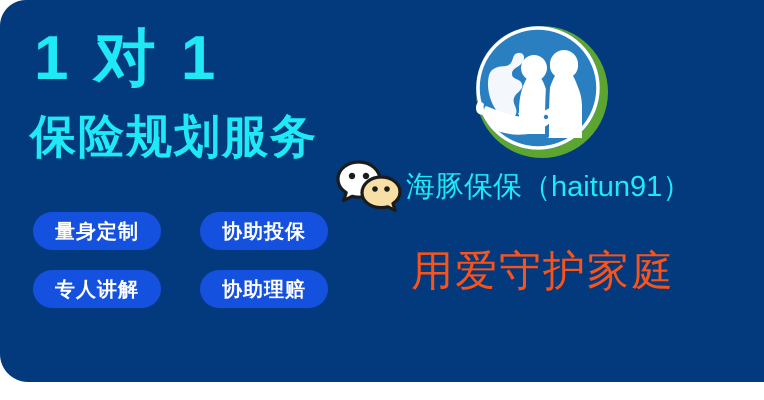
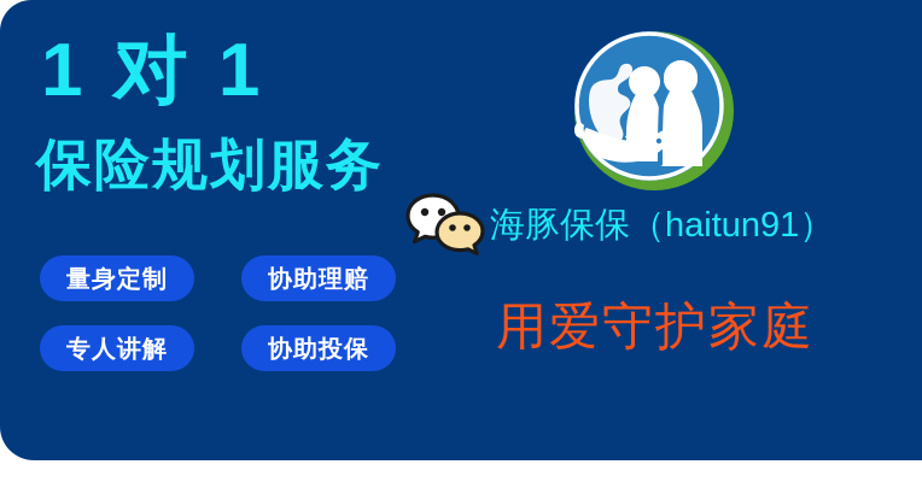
  1 对 1
  保险规划服务
  量身定制
- 协助投保
+ 协助理赔
  专人讲解
- 协助理赔
+ 协助投保
  海豚保保（haitun91）
  用爱守护家庭
